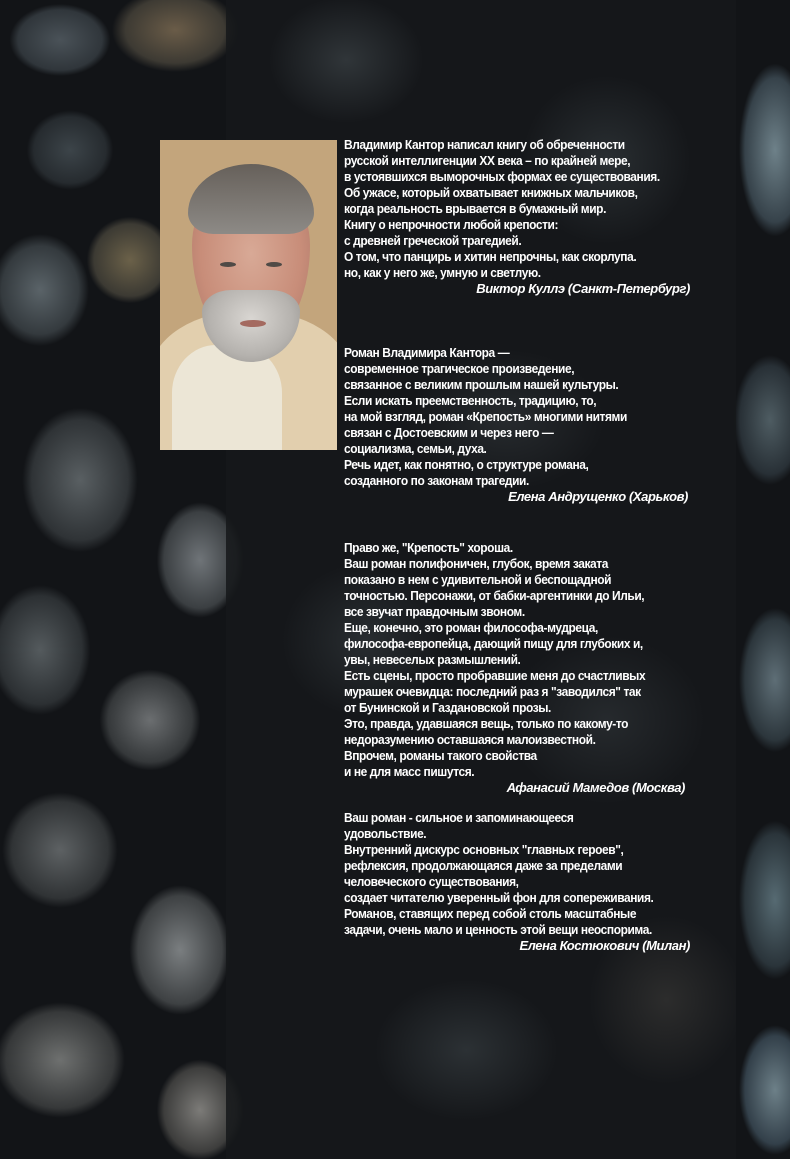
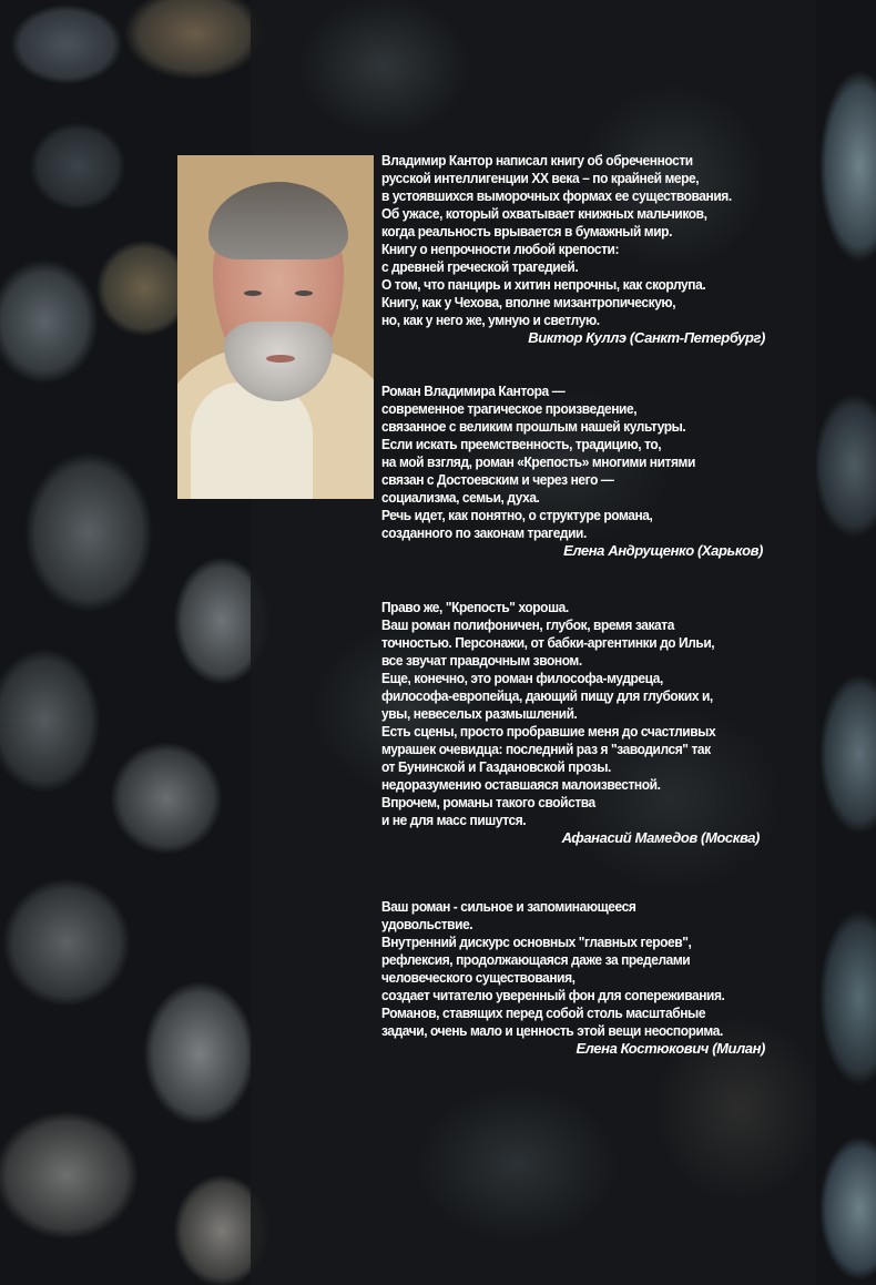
  Владимир Кантор написал книгу об обреченности
  русской интеллигенции XX века – по крайней мере,
  в устоявшихся выморочных формах ее существования.
  Об ужасе, который охватывает книжных мальчиков,
  когда реальность врывается в бумажный мир.
  Книгу о непрочности любой крепости:
  с древней греческой трагедией.
  О том, что панцирь и хитин непрочны, как скорлупа.
+ Книгу, как у Чехова, вполне мизантропическую,
  но, как у него же, умную и светлую.
  Виктор Куллэ (Санкт-Петербург)
  Роман Владимира Кантора —
  современное трагическое произведение,
  связанное с великим прошлым нашей культуры.
  Если искать преемственность, традицию, то,
  на мой взгляд, роман «Крепость» многими нитями
  связан с Достоевским и через него —
  социализма, семьи, духа.
  Речь идет, как понятно, о структуре романа,
  созданного по законам трагедии.
  Елена Андрущенко (Харьков)
  Право же, "Крепость" хороша.
  Ваш роман полифоничен, глубок, время заката
- показано в нем с удивительной и беспощадной
  точностью. Персонажи, от бабки-аргентинки до Ильи,
  все звучат правдочным звоном.
  Еще, конечно, это роман философа-мудреца,
  философа-европейца, дающий пищу для глубоких и,
  увы, невеселых размышлений.
  Есть сцены, просто пробравшие меня до счастливых
  мурашек очевидца: последний раз я "заводился" так
  от Бунинской и Газдановской прозы.
- Это, правда, удавшаяся вещь, только по какому-то
  недоразумению оставшаяся малоизвестной.
  Впрочем, романы такого свойства
  и не для масс пишутся.
  Афанасий Мамедов (Москва)
  Ваш роман - сильное и запоминающееся
  удовольствие.
  Внутренний дискурс основных "главных героев",
  рефлексия, продолжающаяся даже за пределами
  человеческого существования,
  создает читателю уверенный фон для сопереживания.
  Романов, ставящих перед собой столь масштабные
  задачи, очень мало и ценность этой вещи неоспорима.
  Елена Костюкович (Милан)
